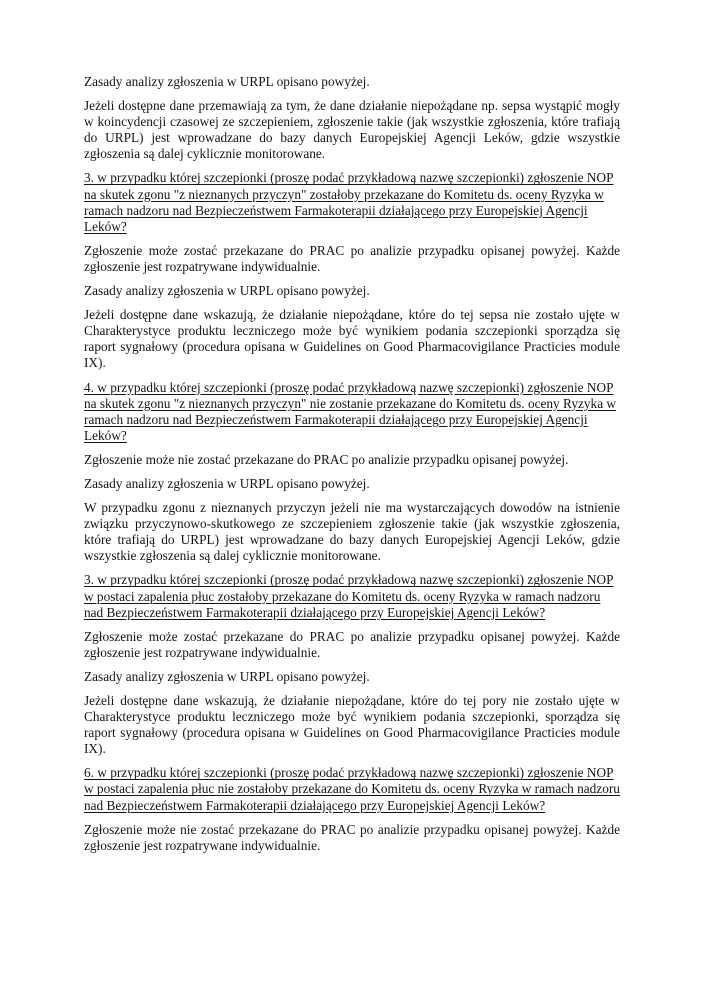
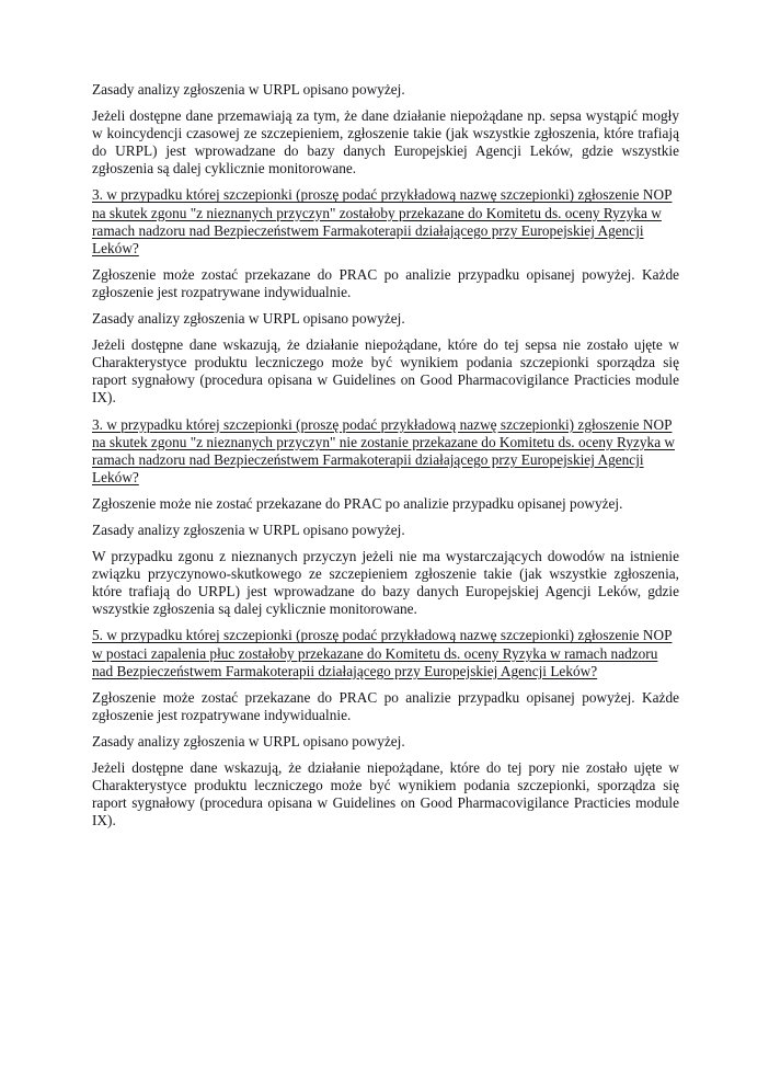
  Zasady analizy zgłoszenia w URPL opisano powyżej.
  Jeżeli dostępne dane przemawiają za tym, że dane działanie niepożądane np. sepsa wystąpić mogły w koincydencji czasowej ze szczepieniem, zgłoszenie takie (jak wszystkie zgłoszenia, które trafiają do URPL) jest wprowadzane do bazy danych Europejskiej Agencji Leków, gdzie wszystkie zgłoszenia są dalej cyklicznie monitorowane.
  3. w przypadku której szczepionki (proszę podać przykładową nazwę szczepionki) zgłoszenie NOP na skutek zgonu "z nieznanych przyczyn" zostałoby przekazane do Komitetu ds. oceny Ryzyka w ramach nadzoru nad Bezpieczeństwem Farmakoterapii działającego przy Europejskiej Agencji Leków?
  Zgłoszenie może zostać przekazane do PRAC po analizie przypadku opisanej powyżej. Każde zgłoszenie jest rozpatrywane indywidualnie.
  Zasady analizy zgłoszenia w URPL opisano powyżej.
  Jeżeli dostępne dane wskazują, że działanie niepożądane, które do tej sepsa nie zostało ujęte w Charakterystyce produktu leczniczego może być wynikiem podania szczepionki sporządza się raport sygnałowy (procedura opisana w Guidelines on Good Pharmacovigilance Practicies module IX).
- 4. w przypadku której szczepionki (proszę podać przykładową nazwę szczepionki) zgłoszenie NOP na skutek zgonu "z nieznanych przyczyn" nie zostanie przekazane do Komitetu ds. oceny Ryzyka w ramach nadzoru nad Bezpieczeństwem Farmakoterapii działającego przy Europejskiej Agencji Leków?
+ 3. w przypadku której szczepionki (proszę podać przykładową nazwę szczepionki) zgłoszenie NOP na skutek zgonu "z nieznanych przyczyn" nie zostanie przekazane do Komitetu ds. oceny Ryzyka w ramach nadzoru nad Bezpieczeństwem Farmakoterapii działającego przy Europejskiej Agencji Leków?
  Zgłoszenie może nie zostać przekazane do PRAC po analizie przypadku opisanej powyżej.
  Zasady analizy zgłoszenia w URPL opisano powyżej.
  W przypadku zgonu z nieznanych przyczyn jeżeli nie ma wystarczających dowodów na istnienie związku przyczynowo-skutkowego ze szczepieniem zgłoszenie takie (jak wszystkie zgłoszenia, które trafiają do URPL) jest wprowadzane do bazy danych Europejskiej Agencji Leków, gdzie wszystkie zgłoszenia są dalej cyklicznie monitorowane.
- 3. w przypadku której szczepionki (proszę podać przykładową nazwę szczepionki) zgłoszenie NOP w postaci zapalenia płuc zostałoby przekazane do Komitetu ds. oceny Ryzyka w ramach nadzoru nad Bezpieczeństwem Farmakoterapii działającego przy Europejskiej Agencji Leków?
+ 5. w przypadku której szczepionki (proszę podać przykładową nazwę szczepionki) zgłoszenie NOP w postaci zapalenia płuc zostałoby przekazane do Komitetu ds. oceny Ryzyka w ramach nadzoru nad Bezpieczeństwem Farmakoterapii działającego przy Europejskiej Agencji Leków?
  Zgłoszenie może zostać przekazane do PRAC po analizie przypadku opisanej powyżej. Każde zgłoszenie jest rozpatrywane indywidualnie.
  Zasady analizy zgłoszenia w URPL opisano powyżej.
  Jeżeli dostępne dane wskazują, że działanie niepożądane, które do tej pory nie zostało ujęte w Charakterystyce produktu leczniczego może być wynikiem podania szczepionki, sporządza się raport sygnałowy (procedura opisana w Guidelines on Good Pharmacovigilance Practicies module IX).
- 6. w przypadku której szczepionki (proszę podać przykładową nazwę szczepionki) zgłoszenie NOP w postaci zapalenia płuc nie zostałoby przekazane do Komitetu ds. oceny Ryzyka w ramach nadzoru nad Bezpieczeństwem Farmakoterapii działającego przy Europejskiej Agencji Leków?
- Zgłoszenie może nie zostać przekazane do PRAC po analizie przypadku opisanej powyżej. Każde zgłoszenie jest rozpatrywane indywidualnie.
